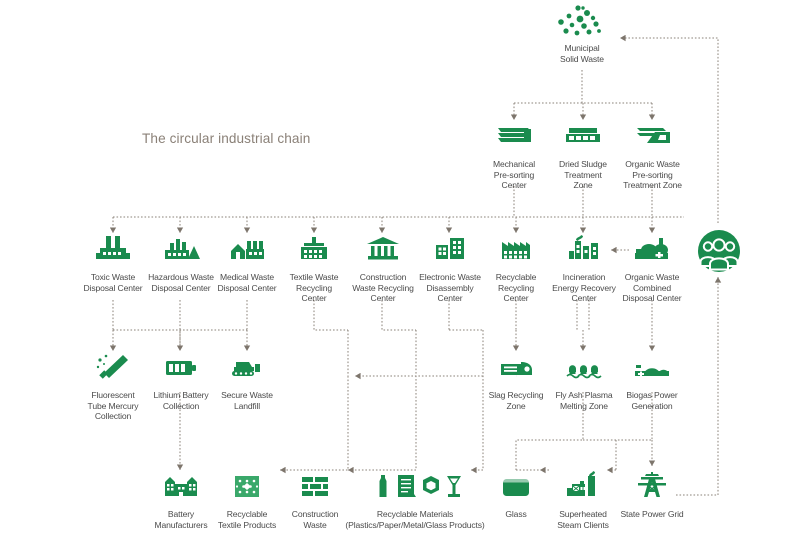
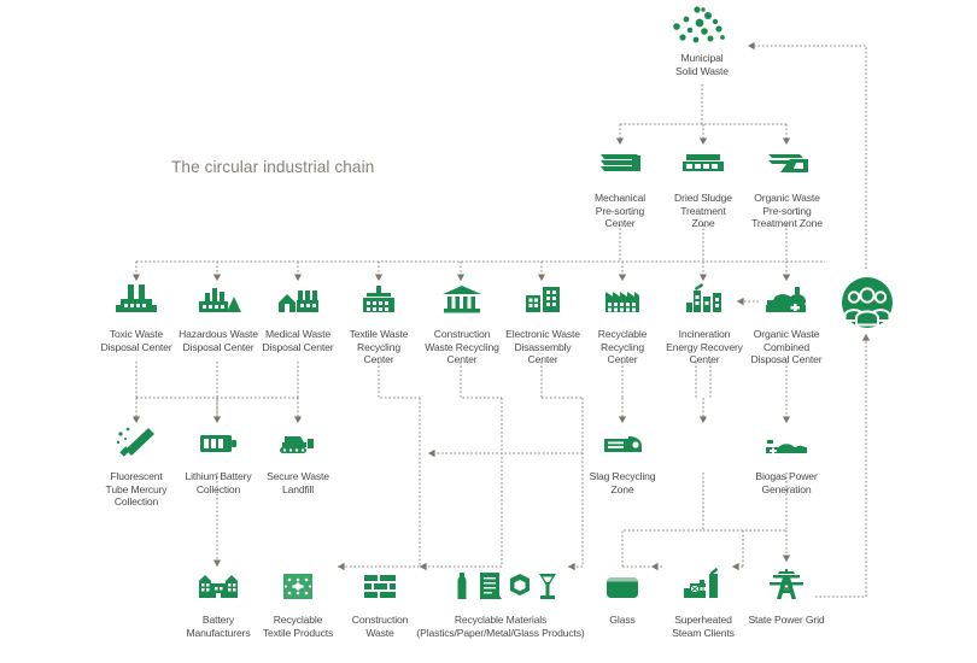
  The circular industrial chain
  Municipal
  Solid Waste
  Mechanical
  Pre-sorting
  Center
  Dried Sludge
  Treatment
  Zone
  Organic Waste
  Pre-sorting
  Treatment Zone
  Toxic Waste
  Disposal Center
  Hazardous Waste
  Disposal Center
  Medical Waste
  Disposal Center
  Textile Waste
  Recycling
  Center
  Construction
  Waste Recycling
  Center
  Electronic Waste
  Disassembly
  Center
  Recyclable
  Recycling
  Center
  Incineration
  Energy Recovery
  Center
  Organic Waste
  Combined
  Disposal Center
  Fluorescent
  Tube Mercury
  Collection
  Lithium Battery
  Collection
  Secure Waste
  Landfill
  Slag Recycling
  Zone
- Fly Ash Plasma
- Melting Zone
  Biogas Power
  Generation
  Battery
  Manufacturers
  Recyclable
  Textile Products
  Construction
  Waste
  Recyclable Materials
  (Plastics/Paper/Metal/Glass Products)
  Glass
  Superheated
  Steam Clients
  State Power Grid
